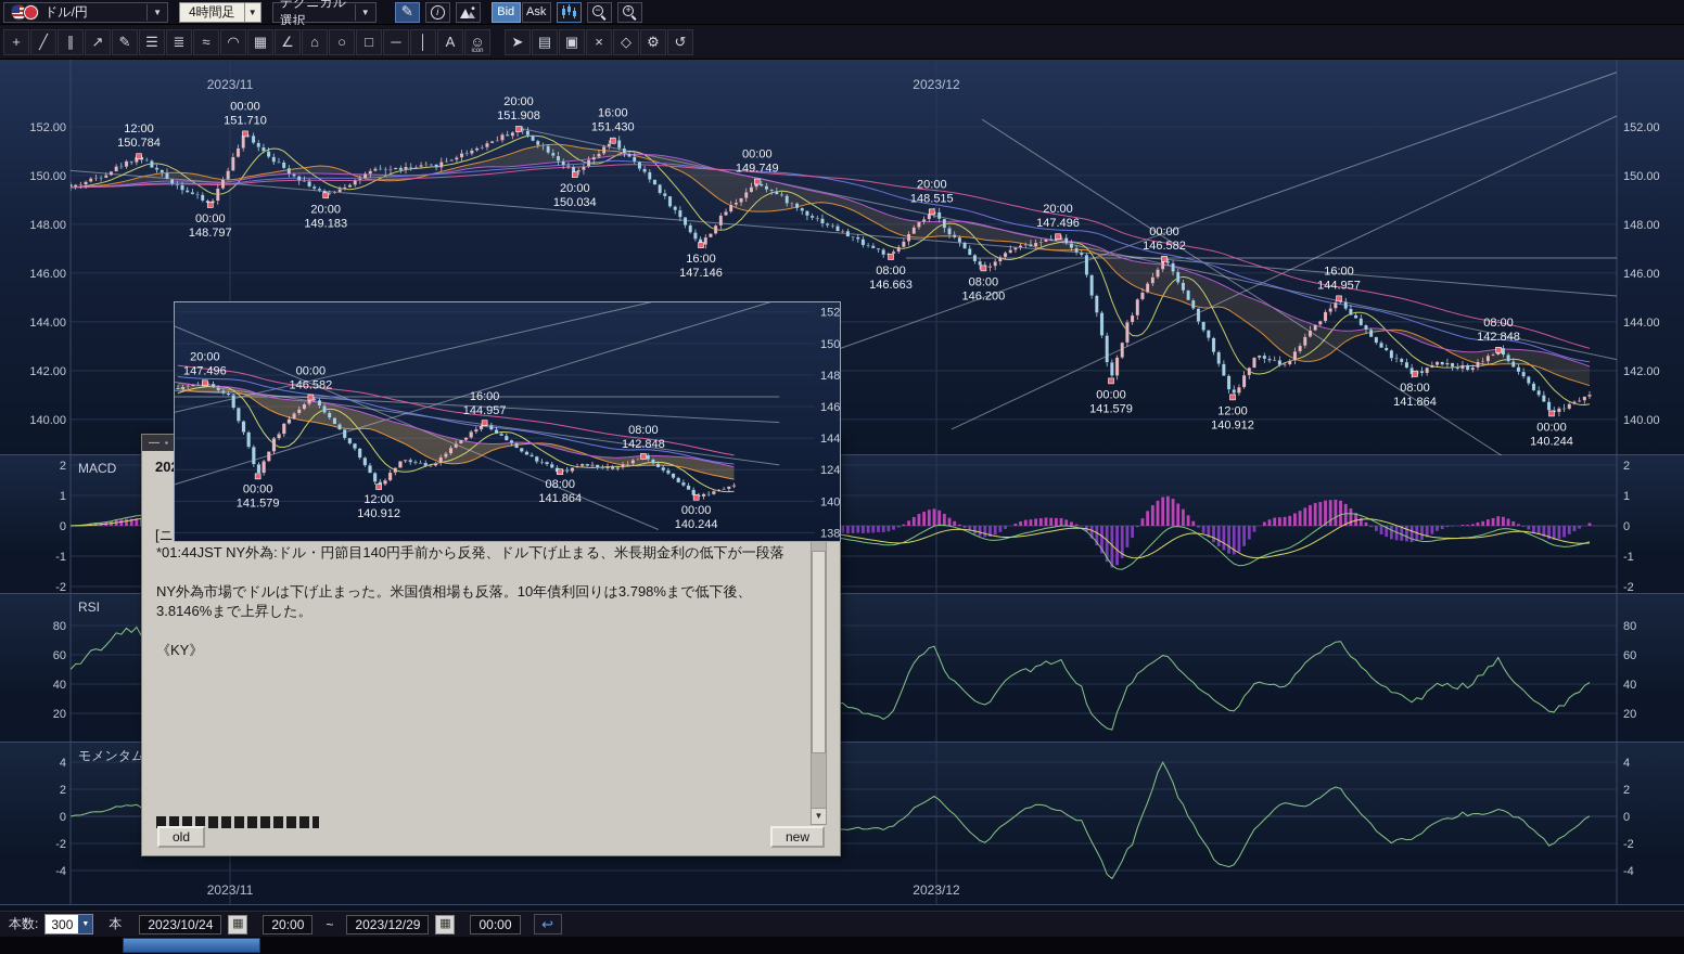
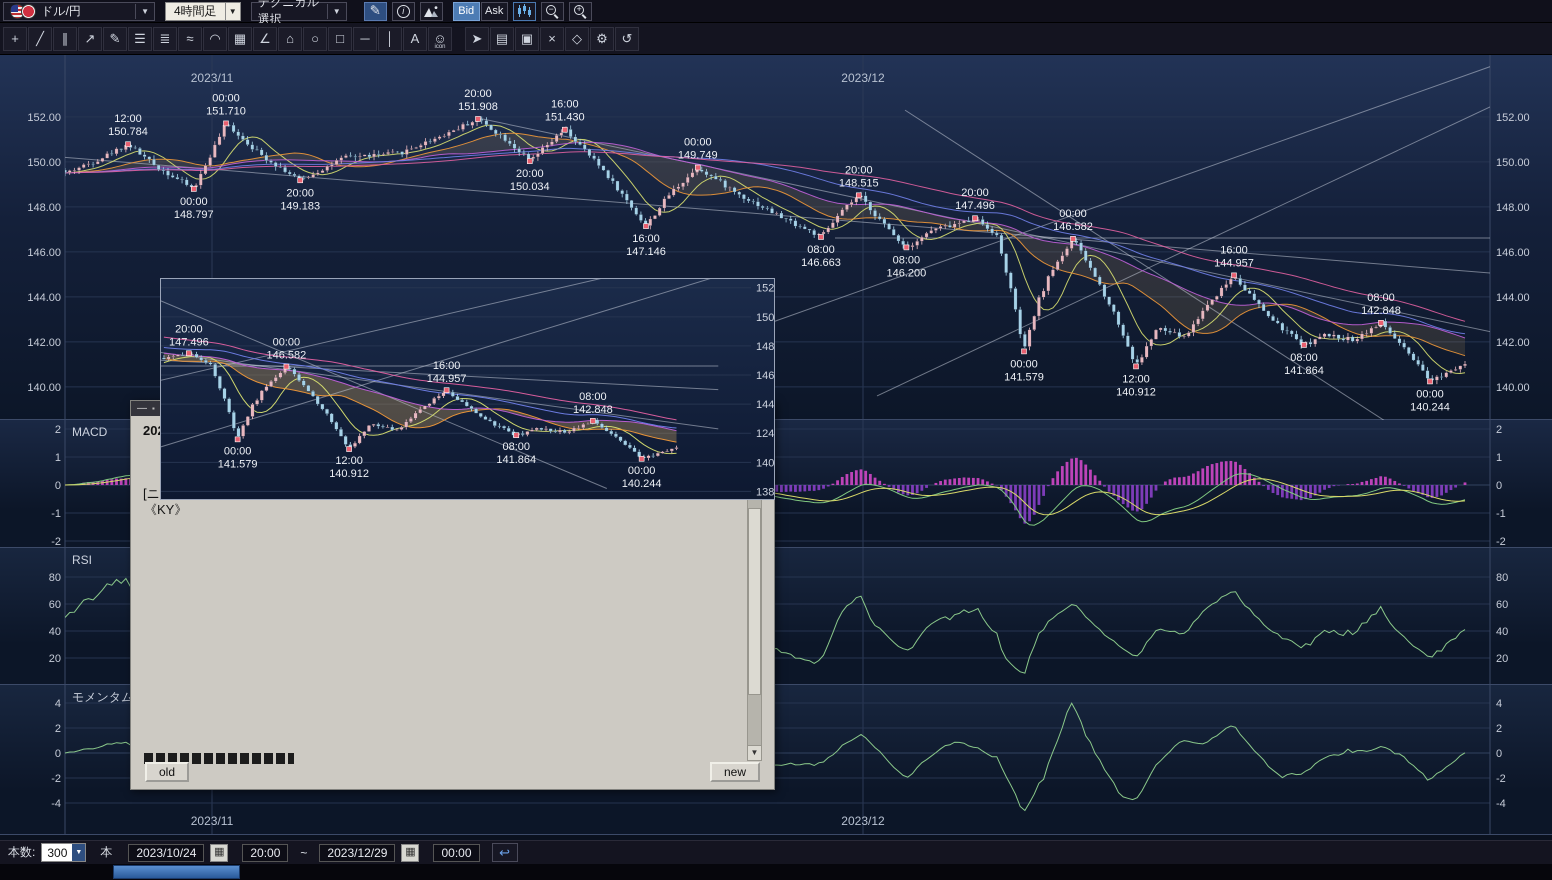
  ドル/円
  ▼
  4時間足
  ▼
  テクニカル選択
  ▼
  ✎
  i
  Bid
  Ask
  −
  +
  +
  ╱
  ∥
  ↗
  ✎
  ☰
  ≣
  ≈
  ◠
  ▦
  ∠
  ⌂
  ○
  □
  ─
  │
  A
  ☺
  ➤
  ▤
  ▣
  ×
  ◇
  ⚙
  ↺
  152.00
  152.00
  150.00
  150.00
  148.00
  148.00
  146.00
  146.00
  144.00
  144.00
  142.00
  142.00
  140.00
  140.00
  2023/11
  2023/12
  12:00
  150.784
  00:00
  148.797
  00:00
  151.710
  20:00
  149.183
  20:00
  151.908
  20:00
  150.034
  16:00
  151.430
  16:00
  147.146
  00:00
  149.749
  08:00
  146.663
  20:00
  148.515
  08:00
  146.200
  20:00
  147.496
  00:00
  141.579
  00:00
  146.582
  12:00
  140.912
  16:00
  144.957
  08:00
  141.864
  08:00
  142.848
  00:00
  140.244
  2
  2
  1
  1
  0
  0
  -1
  -1
  -2
  -2
  MACD
  80
  80
  60
  60
  40
  40
  20
  20
  RSI
  4
  4
  2
  2
  0
  0
  -2
  -2
  -4
  -4
  モメンタム
  2023/11
  2023/12
  本数:
  300
  本
  2023/10/24
  ▦
  20:00
  ~
  2023/12/29
  ▦
  00:00
  ↩
  —
  ▪
  [ニ
- *01:44JST NY外為:ドル・円節目140円手前から反発、ドル下げ止まる、米長期金利の低下が一段落
- NY外為市場でドルは下げ止まった。米国債相場も反落。10年債利回りは3.798%まで低下後、3.8146%まで上昇した。
  《KY》
  ▼
  old
  new
  152
  150
  148
  146
  144
  124
  140
  138
  20:00
  147.496
  00:00
  141.579
  00:00
  146.582
  12:00
  140.912
  16:00
  144.957
  08:00
  141.864
  08:00
  142.848
  00:00
  140.244
